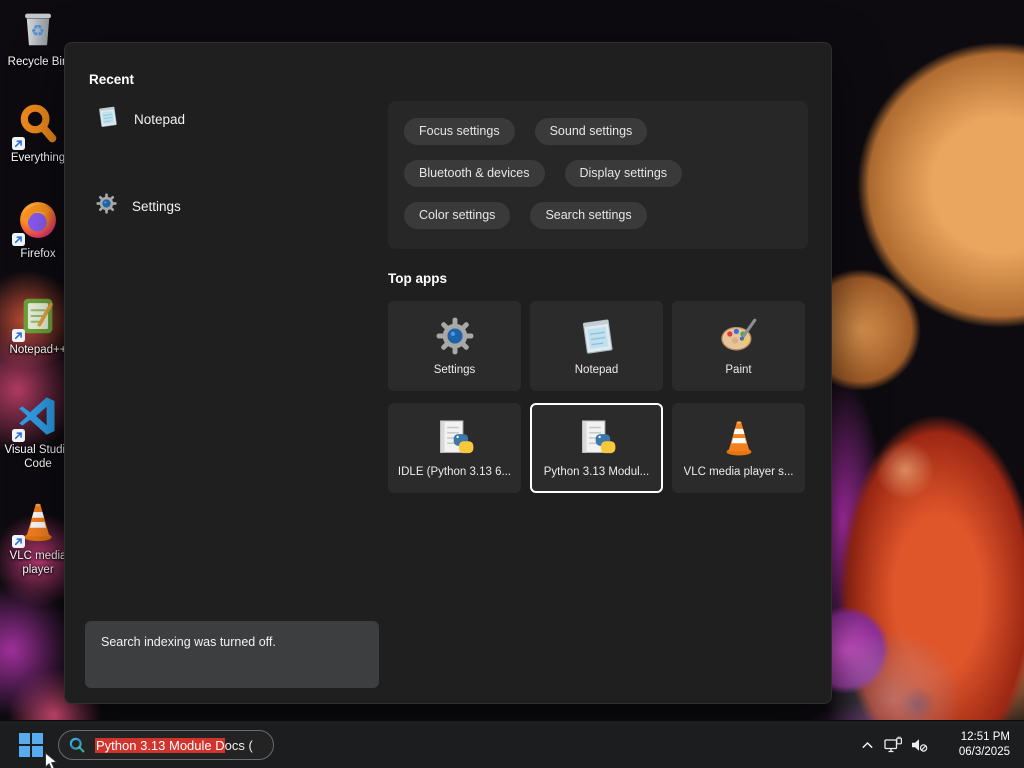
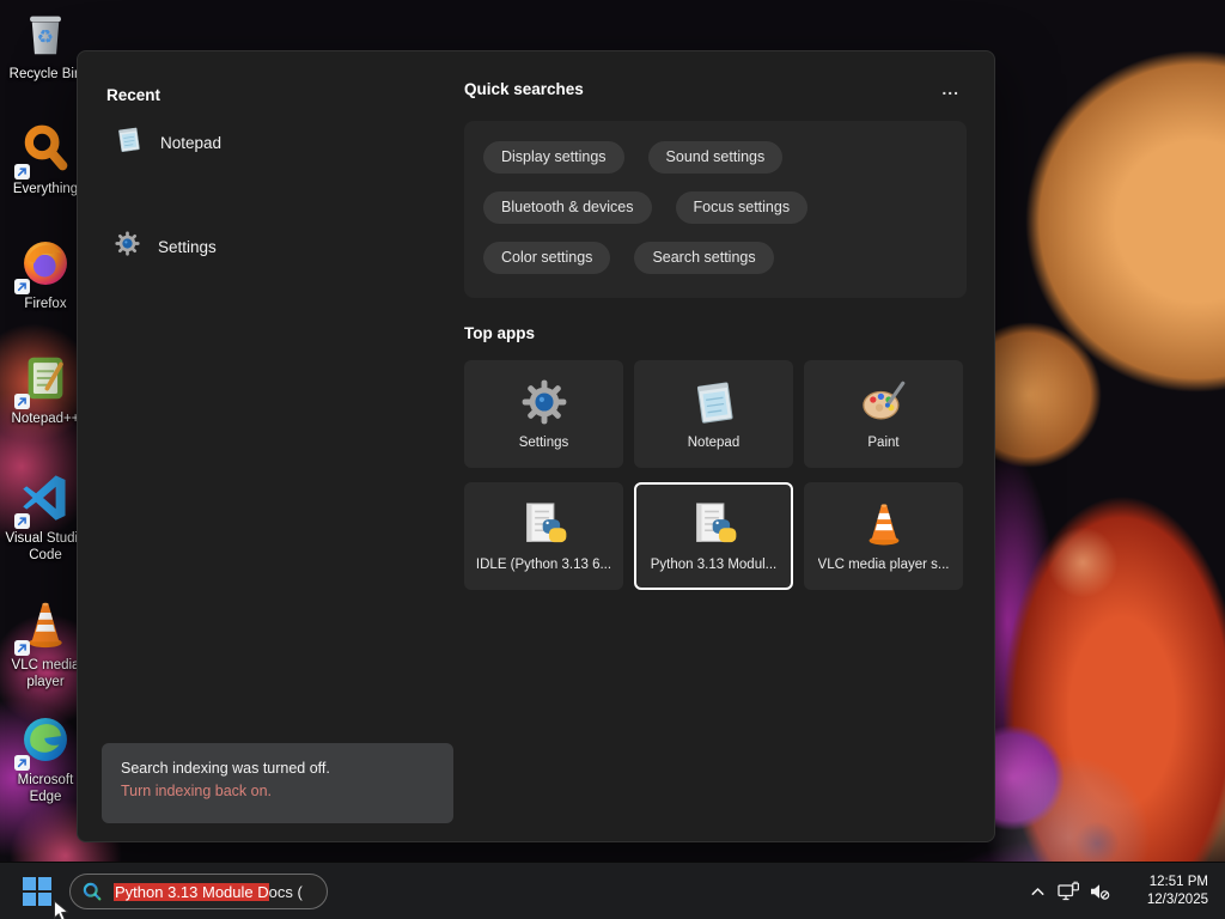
  ♻
  Recycle Bi
  Everything
  Firefox
  Notepad+
  Visual Stud
  Code
  VLC medi
  player
+ Microsoft
+ Edge
  Recent
  Notepad
  Settings
+ Quick searches
+ ...
- Focus settings
+ Display settings
  Sound settings
  Bluetooth & devices
- Display settings
+ Focus settings
  Color settings
  Search settings
  Top apps
  Settings
  Notepad
  Paint
  IDLE (Python 3.13 6...
  Python 3.13 Modul...
  VLC media player s...
  Search indexing was turned off.
+ Turn indexing back on.
  Python 3.13 Module Docs (
  12:51 PM
- 06/3/2025
+ 12/3/2025
